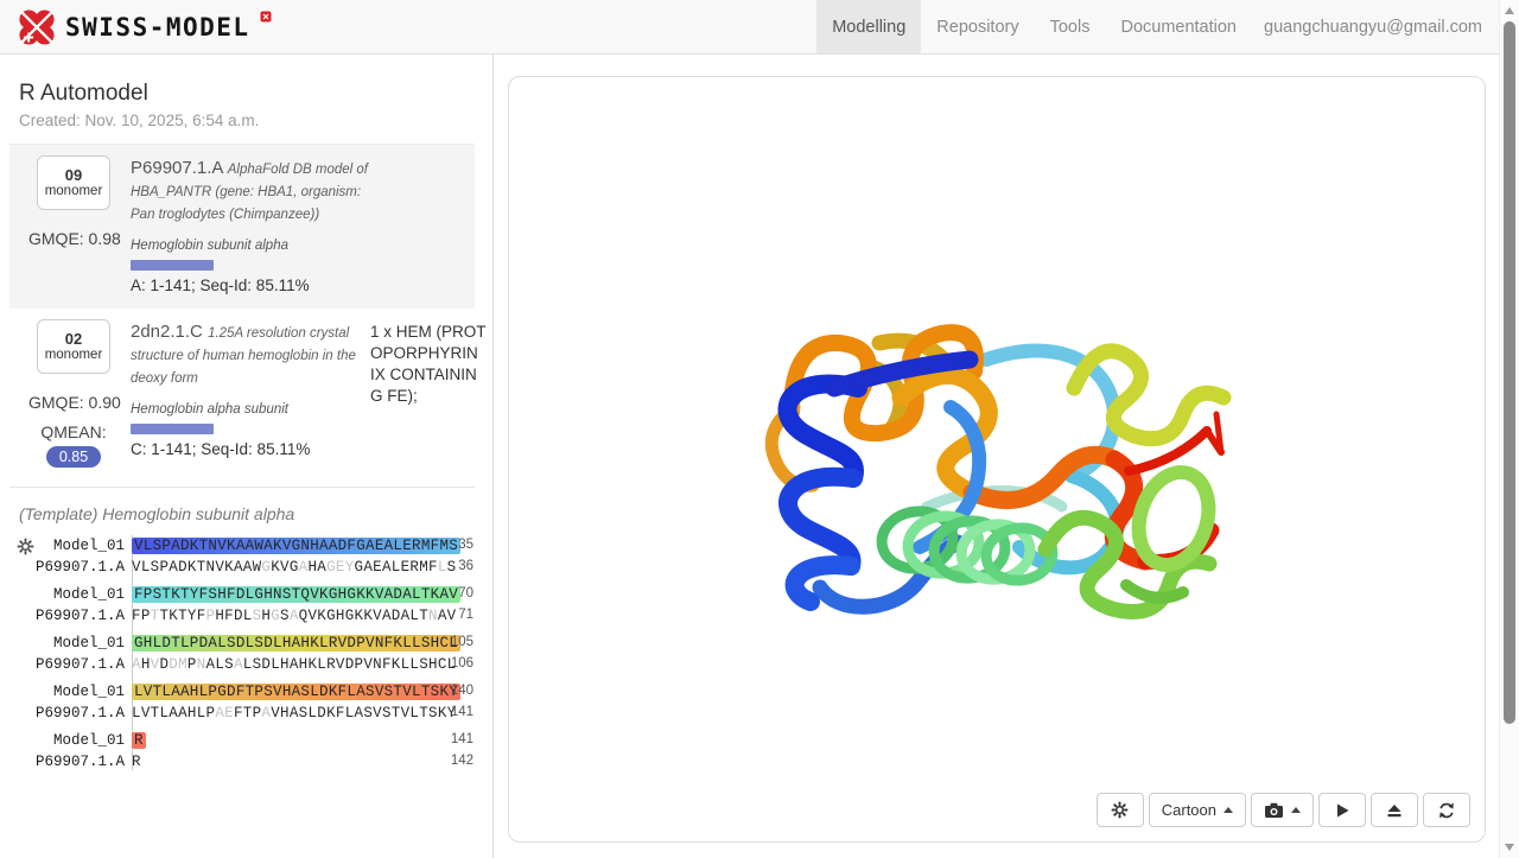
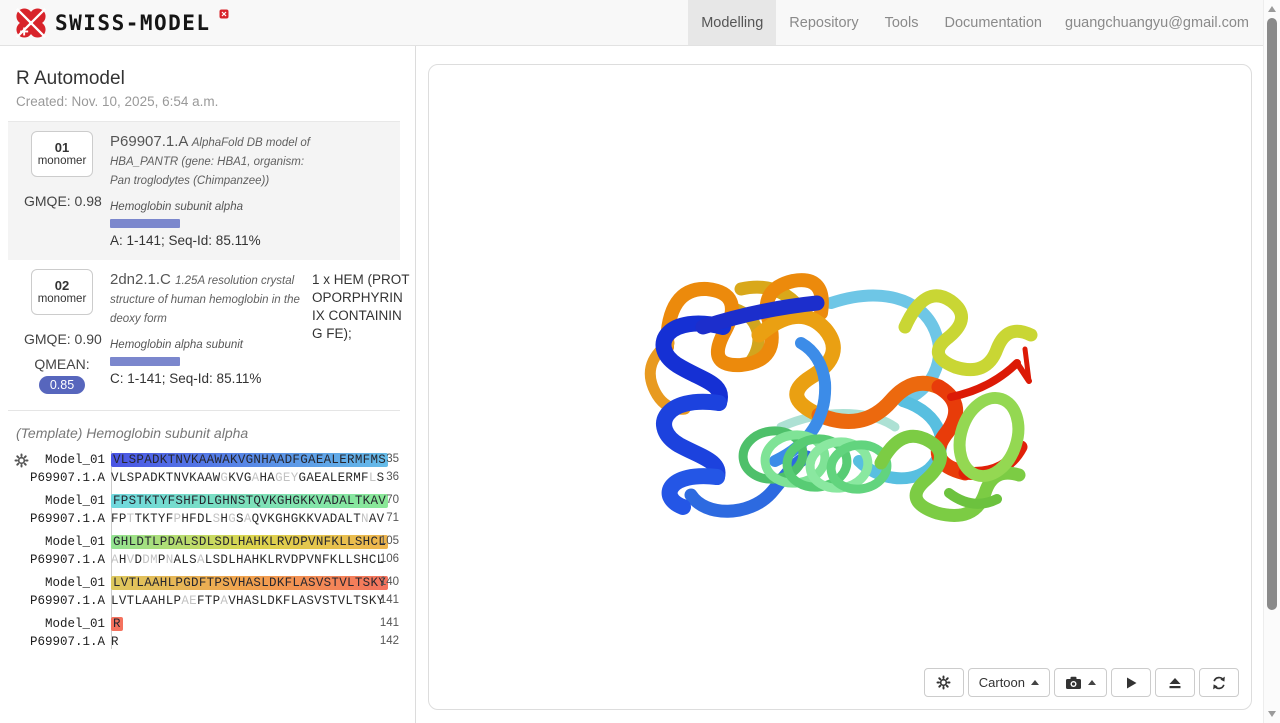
  SWISS-MODEL
  Modelling
  Repository
  Tools
  Documentation
  guangchuangyu@gmail.com
  R Automodel
  Created: Nov. 10, 2025, 6:54 a.m.
- 09
+ 01
  monomer
  GMQE: 0.98
  P69907.1.A AlphaFold DB model of HBA_PANTR (gene: HBA1, organism: Pan troglodytes (Chimpanzee))
  Hemoglobin subunit alpha
  A: 1-141; Seq-Id: 85.11%
  02
  monomer
  GMQE: 0.90
  QMEAN:
  0.85
  2dn2.1.C 1.25A resolution crystal structure of human hemoglobin in the deoxy form
  Hemoglobin alpha subunit
  C: 1-141; Seq-Id: 85.11%
  1 x HEM (PROTOPORPHYRIN IX CONTAINING FE);
  (Template) Hemoglobin subunit alpha
  Model_01
  VLSPADKTNVKAAWAKVGNHAADFGAEALERMFMS
  35
  P69907.1.A
  VLSPADKTNVKAAWGKVGAHAGEYGAEALERMFLS
  36
  Model_01
  FPSTKTYFSHFDLGHNSTQVKGHGKKVADALTKAV
  70
  P69907.1.A
  FPTTKTYFPHFDLSHGSAQVKGHGKKVADALTNAV
  71
  Model_01
  GHLDTLPDALSDLSDLHAHKLRVDPVNFKLLSHCL
  105
  P69907.1.A
  AHVDDMPNALSALSDLHAHKLRVDPVNFKLLSHCL
  106
  Model_01
  LVTLAAHLPGDFTPSVHASLDKFLASVSTVLTSKY
  140
  P69907.1.A
  LVTLAAHLPAEFTPAVHASLDKFLASVSTVLTSKY
  141
  Model_01
  R
  141
  P69907.1.A
  R
  142
  Cartoon
